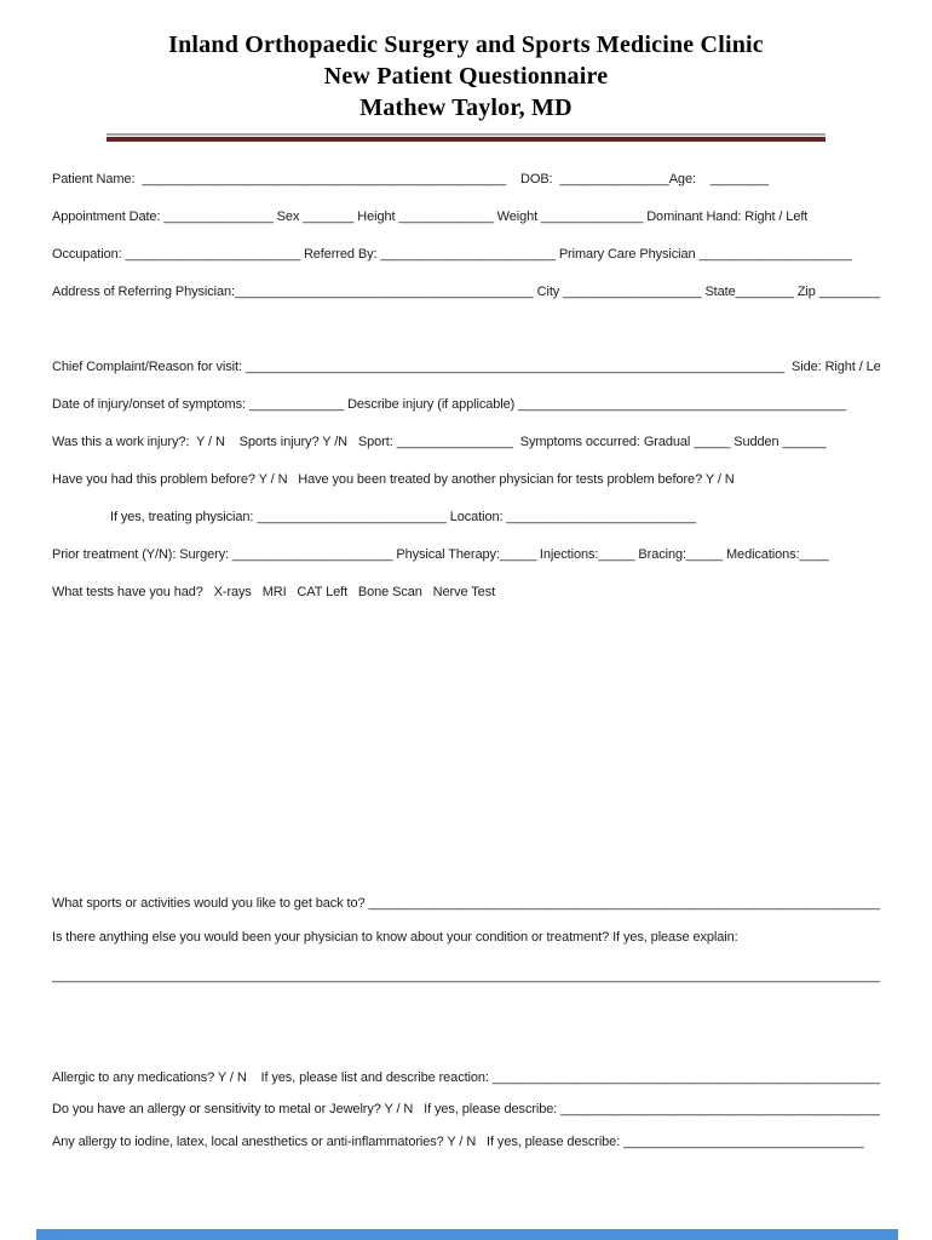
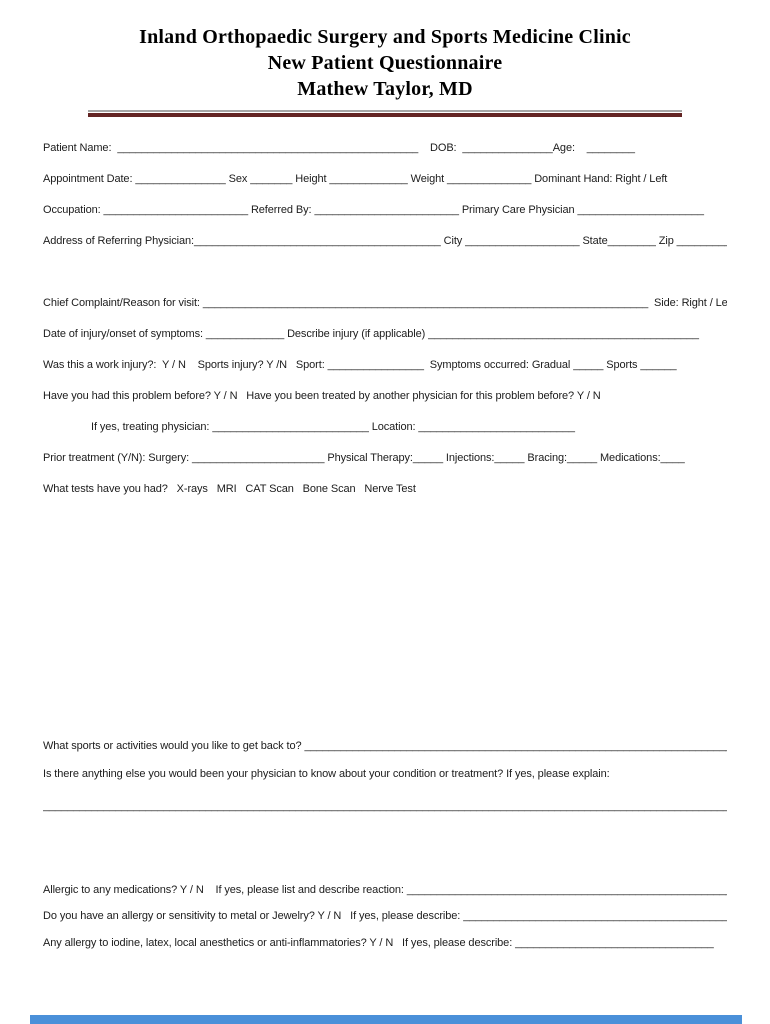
  Inland Orthopaedic Surgery and Sports Medicine Clinic
  New Patient Questionnaire
  Mathew Taylor, MD
  Patient Name: __________________________________________________ DOB: _______________Age: ________
  Appointment Date: _______________ Sex _______ Height _____________ Weight ______________ Dominant Hand: Right / Left
  Occupation: ________________________ Referred By: ________________________ Primary Care Physician _____________________
  Address of Referring Physician:_________________________________________ City ___________________ State________ Zip ________
  Chief Complaint/Reason for visit: __________________________________________________________________________ Side: Right / Le
  Date of injury/onset of symptoms: _____________ Describe injury (if applicable) _____________________________________________
- Was this a work injury?: Y / N Sports injury? Y /N Sport: ________________ Symptoms occurred: Gradual _____ Sudden ______
+ Was this a work injury?: Y / N Sports injury? Y /N Sport: ________________ Symptoms occurred: Gradual _____ Sports ______
- Have you had this problem before? Y / N Have you been treated by another physician for tests problem before? Y / N
+ Have you had this problem before? Y / N Have you been treated by another physician for this problem before? Y / N
  If yes, treating physician: __________________________ Location: __________________________
  Prior treatment (Y/N): Surgery: ______________________ Physical Therapy:_____ Injections:_____ Bracing:_____ Medications:____
- What tests have you had? X-rays MRI CAT Left Bone Scan Nerve Test
+ What tests have you had? X-rays MRI CAT Scan Bone Scan Nerve Test
  What sports or activities would you like to get back to? ______________________________________________________________________
  Is there anything else you would been your physician to know about your condition or treatment? If yes, please explain:
  __________________________________________________________________________________________________________________
  Allergic to any medications? Y / N If yes, please list and describe reaction: _____________________________________________________
  Do you have an allergy or sensitivity to metal or Jewelry? Y / N If yes, please describe: ____________________________________________
  Any allergy to iodine, latex, local anesthetics or anti-inflammatories? Y / N If yes, please describe: _________________________________
